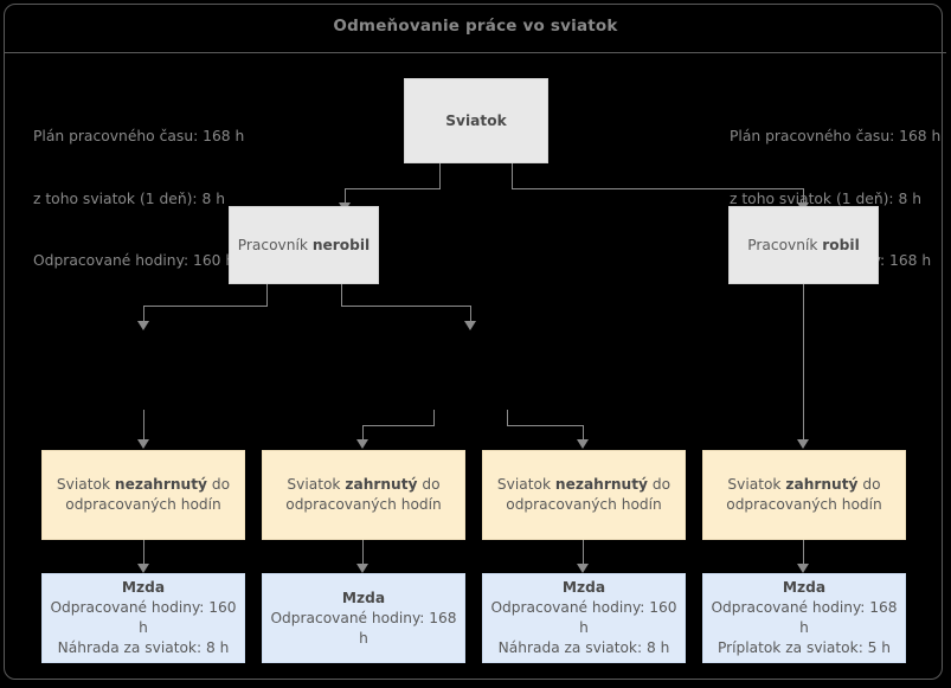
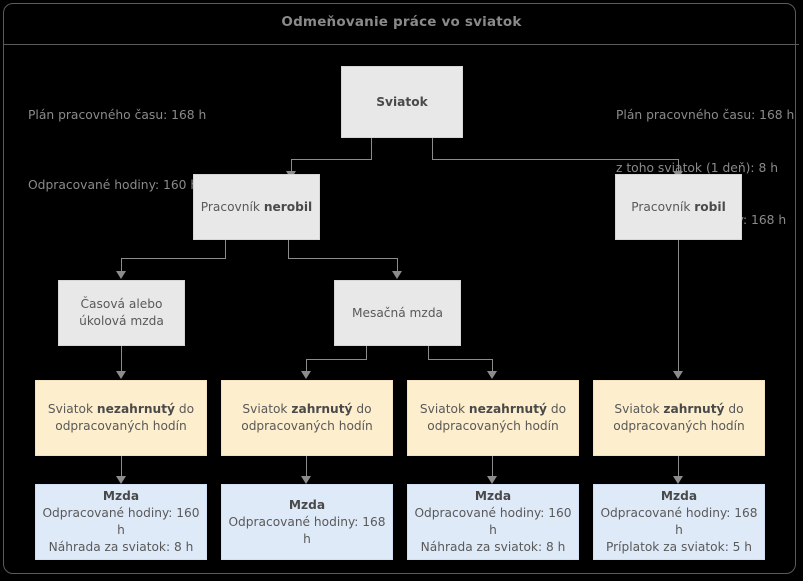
  Odmeňovanie práce vo sviatok
  Plán pracovného času: 168 h
- z toho sviatok (1 deň): 8 h
  Odpracované hodiny: 160
  Plán pracovného času: 168 h
  z toho svitok (1 deň): 8 h
  Sviatok
  Pracovník nerobil
  Pracovník robil
+ Časová alebo
+ úkolová mzda
+ Mesačná mzda
  Sviatok nezahrnutý do
  odpracovaných hodín
  Sviatok zahrnutý do
  odpracovaných hodín
  Sviatok nezahrnutý do
  odpracovaných hodín
  Sviatok zahrnutý do
  odpracovaných hodín
  Mzda
  Odpracované hodiny: 160 h
  Náhrada za sviatok: 8 h
  Mzda
  Odpracované hodiny: 168 h
  Mzda
  Odpracované hodiny: 160 h
  Náhrada za sviatok: 8 h
  Mzda
  Odpracované hodiny: 168 h
  Príplatok za sviatok: 5 h
